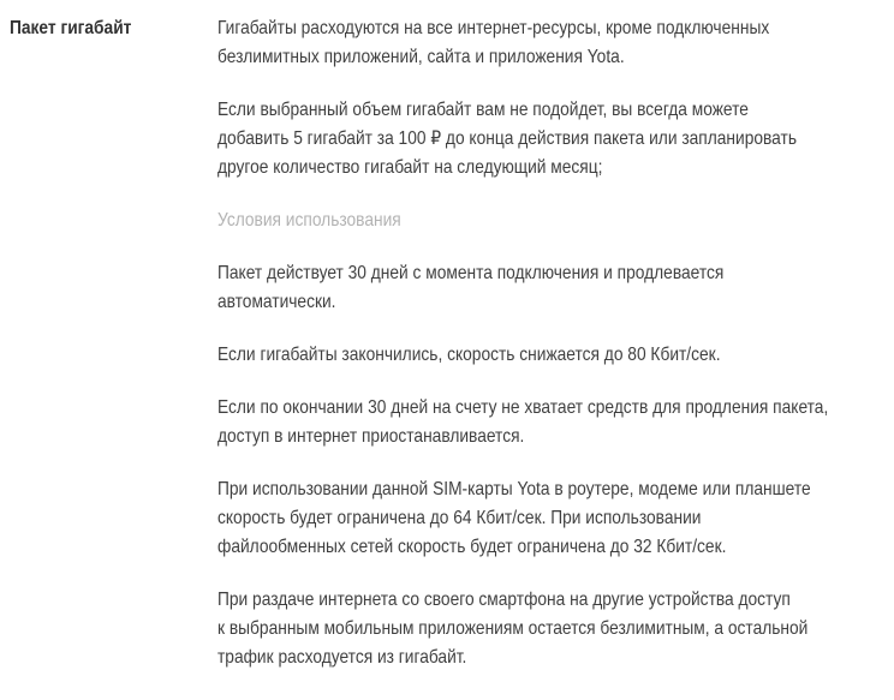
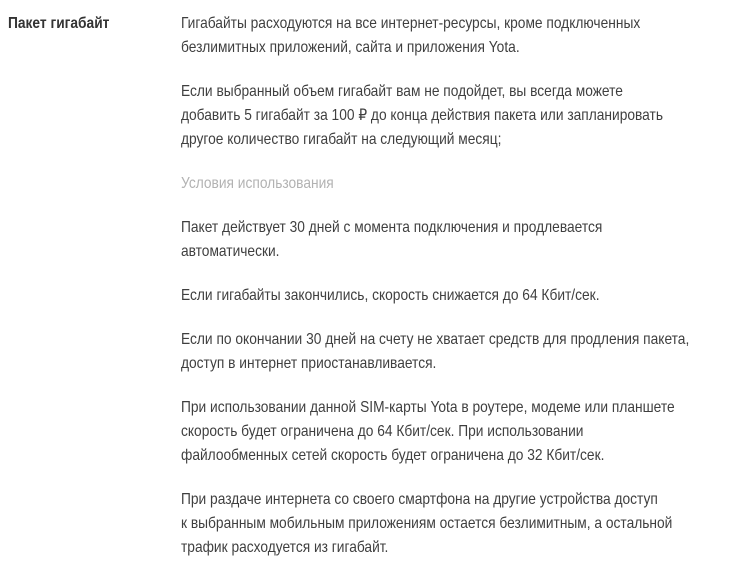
  Пакет гигабайт
  Гигабайты расходуются на все интернет-ресурсы, кроме подключенных
  безлимитных приложений, сайта и приложения Yota.
  Если выбранный объем гигабайт вам не подойдет, вы всегда можете
  добавить 5 гигабайт за 100 ₽ до конца действия пакета или запланировать
  другое количество гигабайт на следующий месяц;
  Условия использования
  Пакет действует 30 дней с момента подключения и продлевается
  автоматически.
- Если гигабайты закончились, скорость снижается до 80 Кбит/сек.
+ Если гигабайты закончились, скорость снижается до 64 Кбит/сек.
  Если по окончании 30 дней на счету не хватает средств для продления пакета,
  доступ в интернет приостанавливается.
  При использовании данной SIM-карты Yota в роутере, модеме или планшете
  скорость будет ограничена до 64 Кбит/сек. При использовании
  файлообменных сетей скорость будет ограничена до 32 Кбит/сек.
  При раздаче интернета со своего смартфона на другие устройства доступ
  к выбранным мобильным приложениям остается безлимитным, а остальной
  трафик расходуется из гигабайт.
